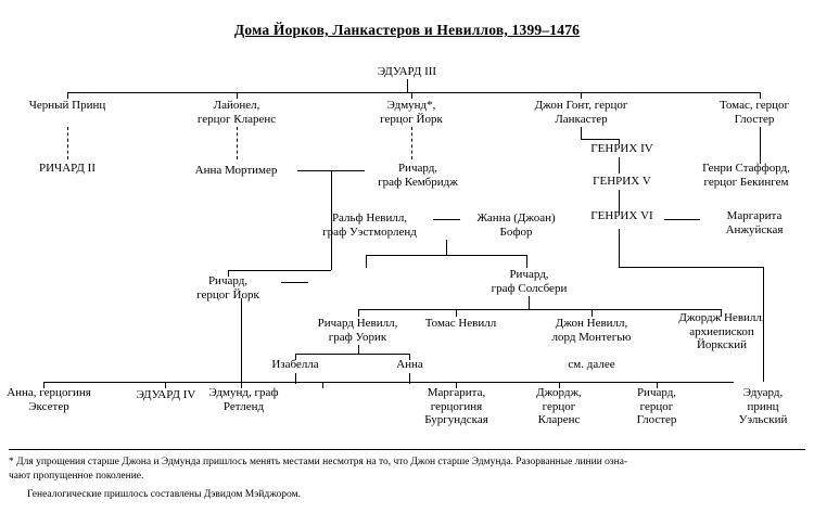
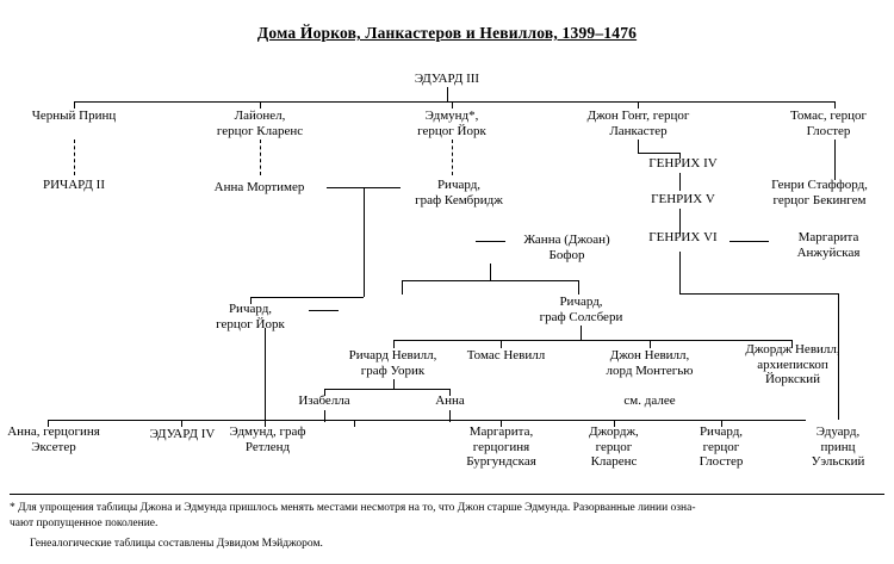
  Дома Йорков, Ланкастеров и Невиллов, 1399–1476
  ЭДУАРД III
  Черный Принц
  Лайонел,
  герцог Кларенс
  Эдмунд*,
  герцог Йорк
  Джон Гонт, герцог
  Ланкастер
  Томас, герцог
  Глостер
  РИЧАРД II
  Анна Мортимер
  Ричард,
  граф Кембридж
  ГЕНРИХ IV
  ГЕНРИХ V
  Генри Стаффорд,
  герцог Бекингем
- Ральф Невилл,
- граф Уэстморленд
  Жанна (Джоан)
  Бофор
  ГЕНРИХ VI
  Маргарита
  Анжуйская
  Ричард,
  герцог Йорк
  Ричард,
  граф Солсбери
  Ричард Невилл,
  граф Уорик
  Томас Невилл
  Джон Невилл,
  лорд Монтегью
  Джордж Невилл,
  архиепископ
  Йоркский
  Изабелла
  Анна
  см. далее
  Анна, герцогиня
  Эксетер
  ЭДУАРД IV
  Эдмунд, граф
  Ретленд
  Маргарита,
  герцогиня
  Бургундская
  Джордж,
  герцог
  Кларенс
  Ричард,
  герцог
  Глостер
  Эдуард,
  принц
  Уэльский
- * Для упрощения старше Джона и Эдмунда пришлось менять местами несмотря на то, что Джон старше Эдмунда. Разорванные линии озна-
+ * Для упрощения таблицы Джона и Эдмунда пришлось менять местами несмотря на то, что Джон старше Эдмунда. Разорванные линии озна-
  чают пропущенное поколение.
- Генеалогические пришлось составлены Дэвидом Мэйджором.
+ Генеалогические таблицы составлены Дэвидом Мэйджором.
